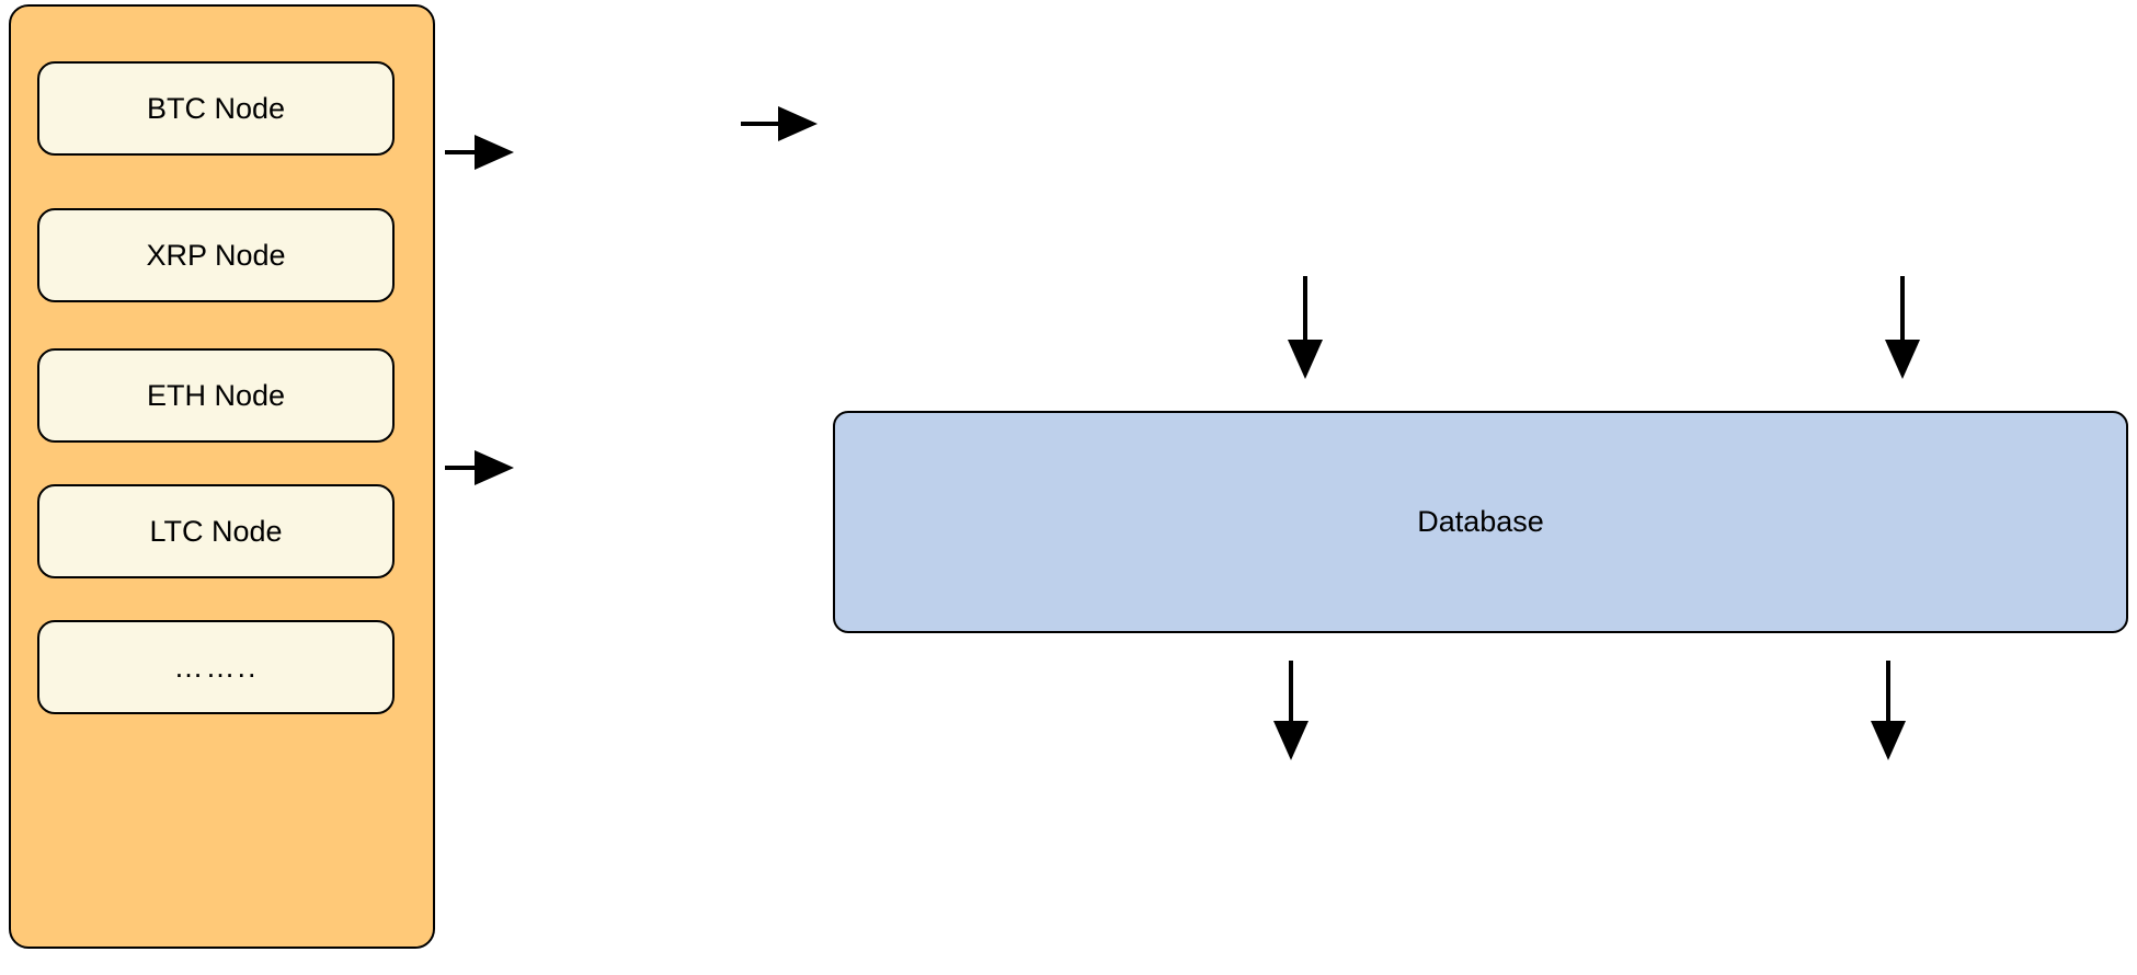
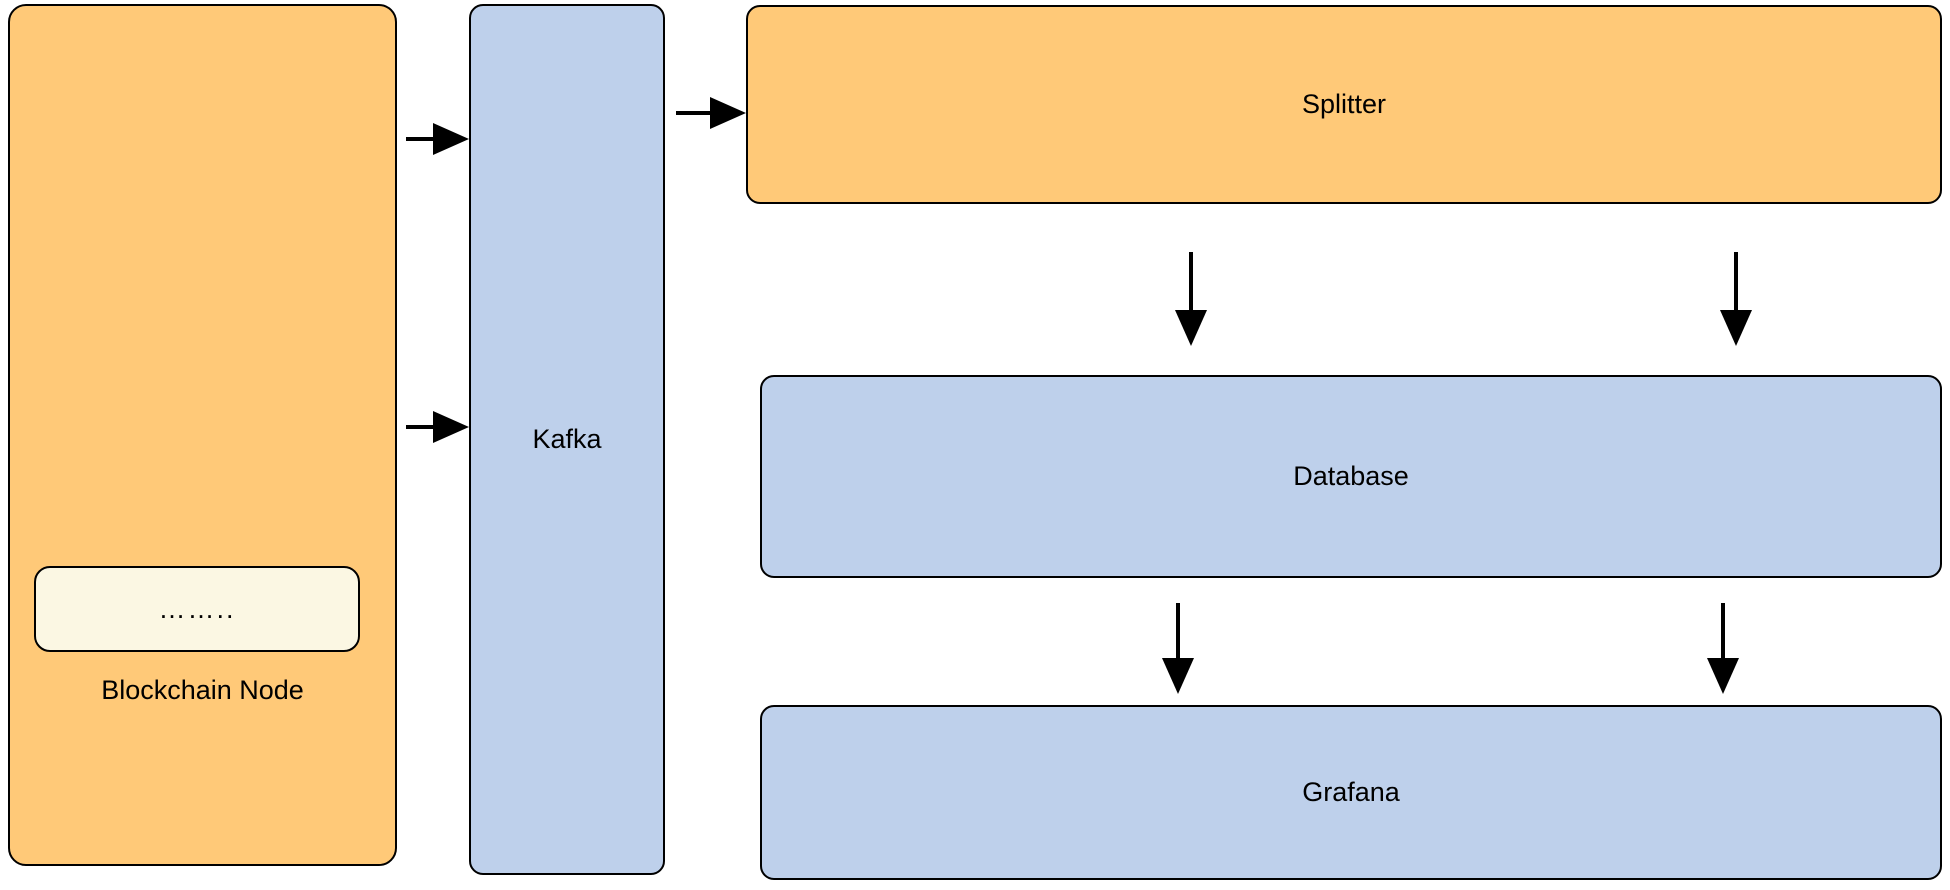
- BTC Node
- XRP Node
- ETH Node
- LTC Node
  ……..
+ Blockchain Node
+ Kafka
+ Splitter
  Database
+ Grafana
